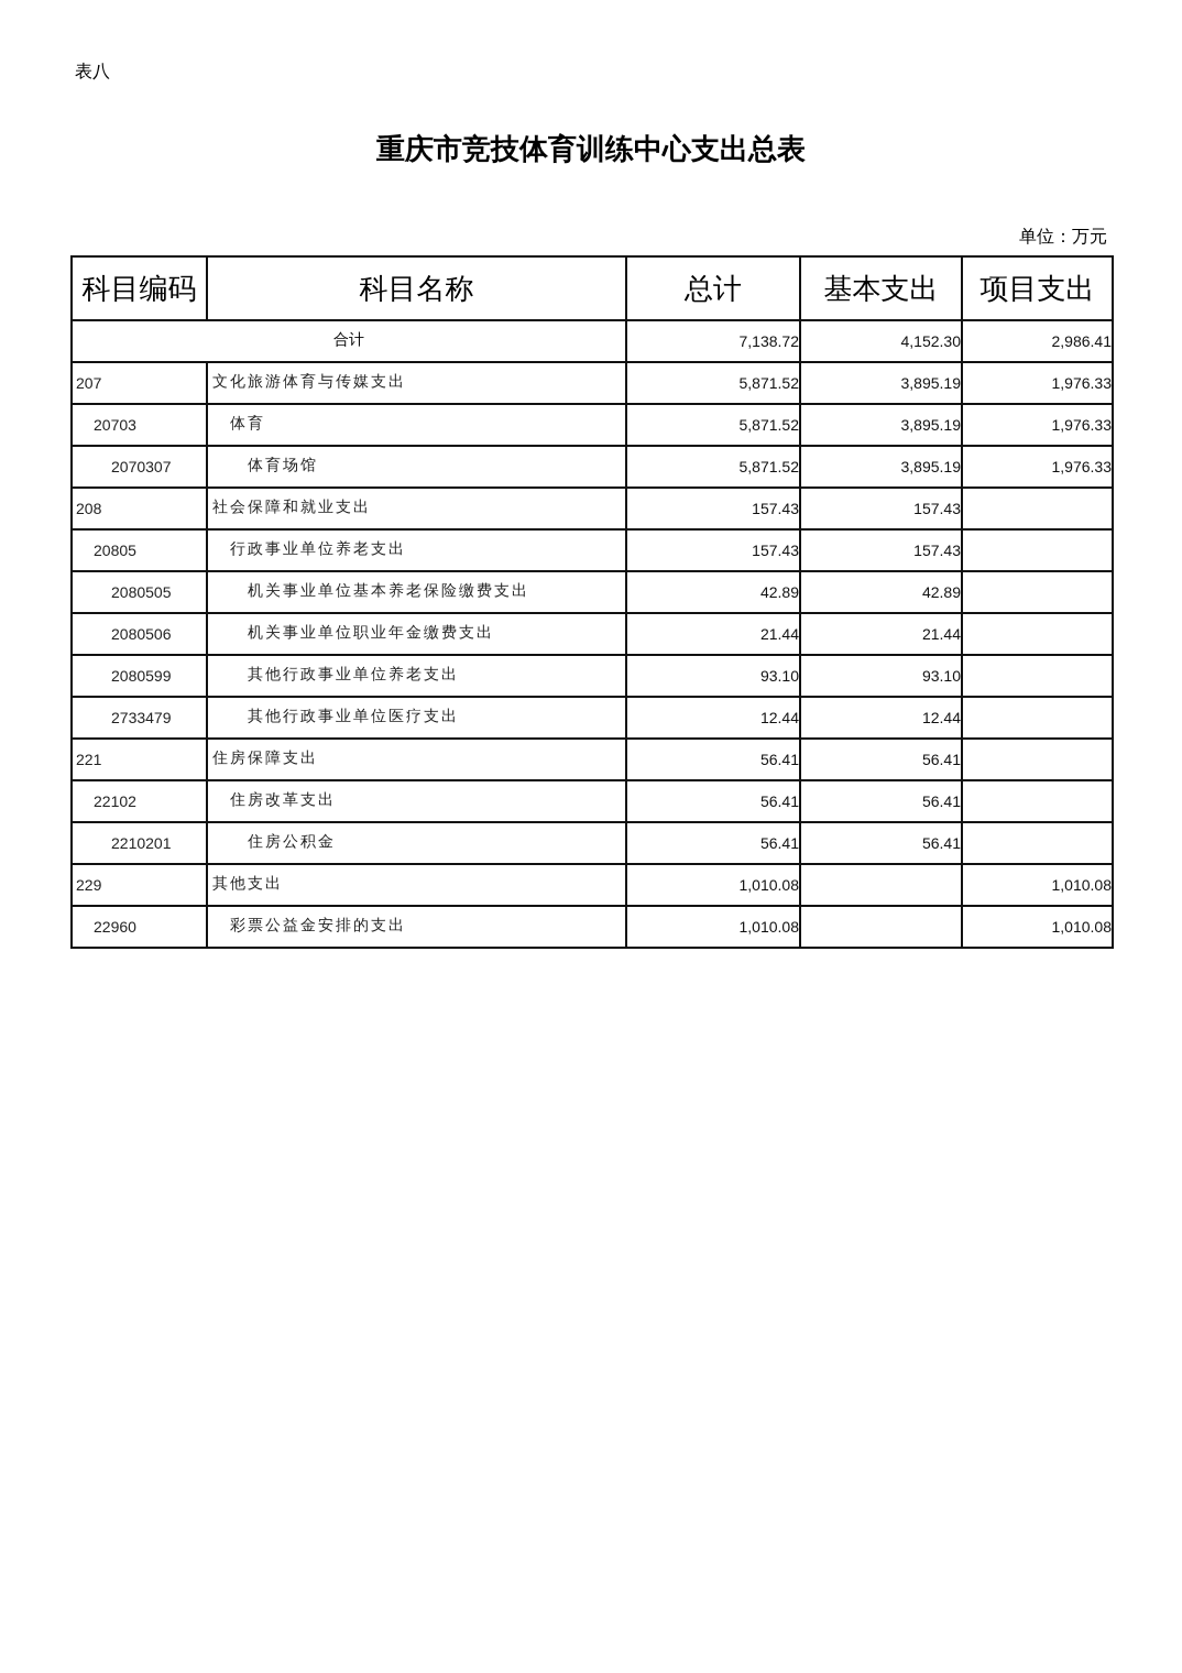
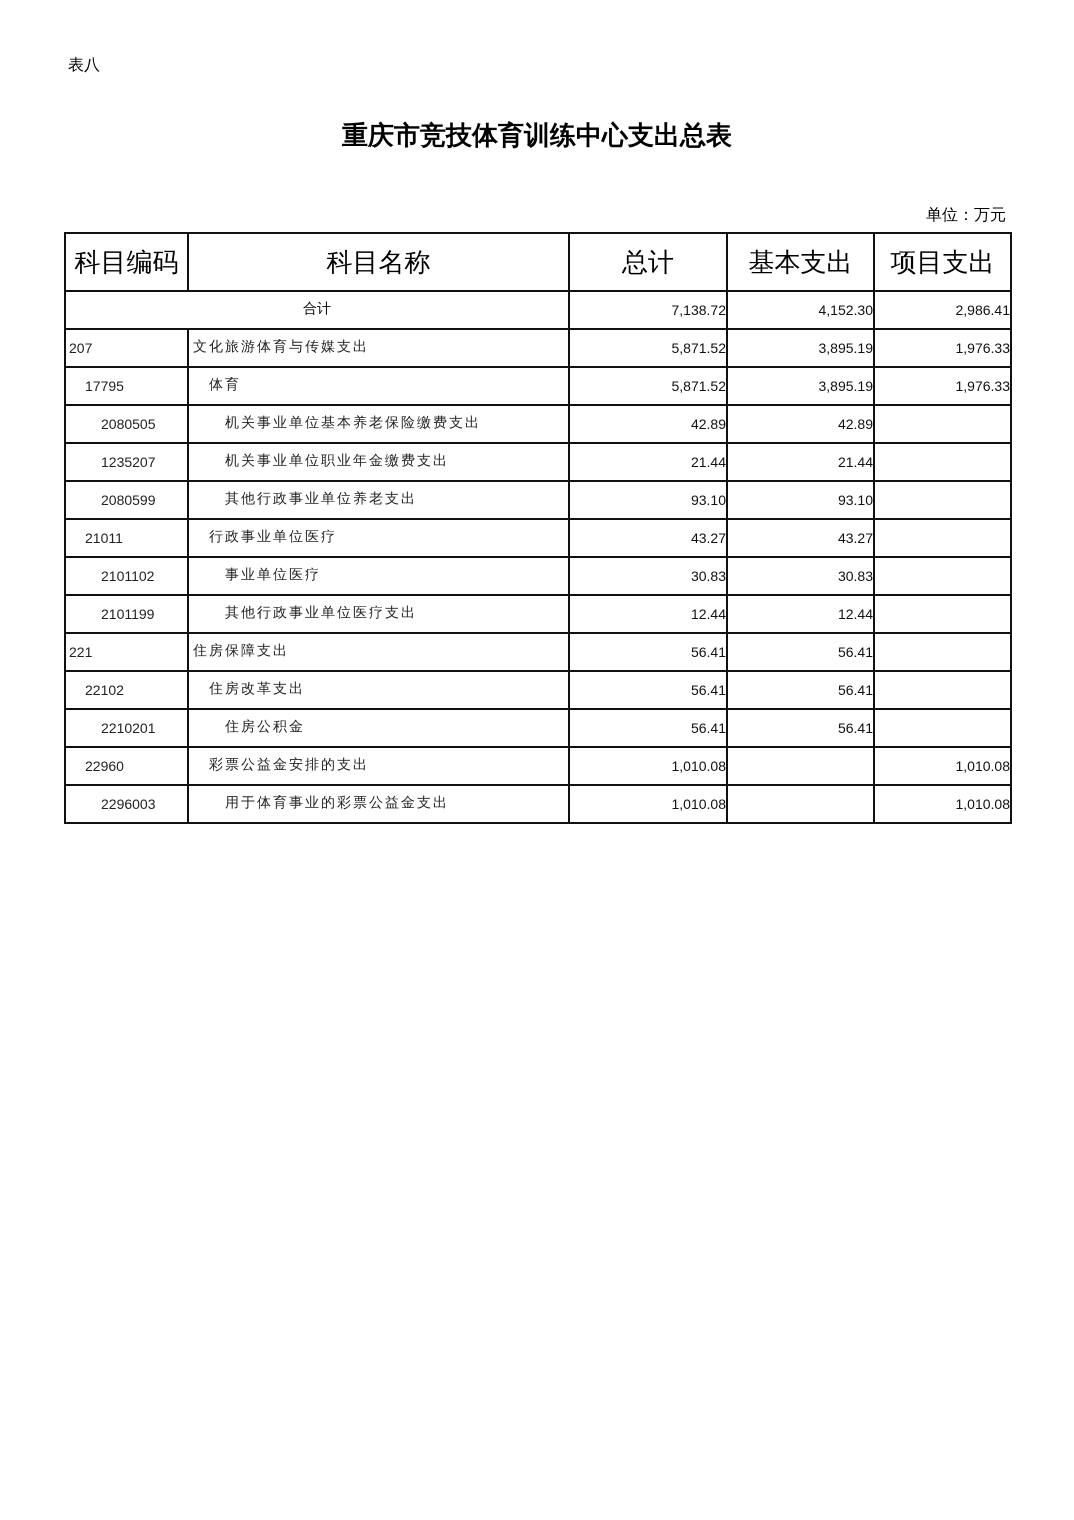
  表八
  重庆市竞技体育训练中心支出总表
  单位：万元
  科目编码	科目名称	总计	基本支出	项目支出
  合计	7,138.72	4,152.30	2,986.41
  207	文化旅游体育与传媒支出	5,871.52	3,895.19	1,976.33
- 20703	体育	5,871.52	3,895.19	1,976.33
+ 17795	体育	5,871.52	3,895.19	1,976.33
- 2070307	体育场馆	5,871.52	3,895.19	1,976.33
- 208	社会保障和就业支出	157.43	157.43
- 20805	行政事业单位养老支出	157.43	157.43
  2080505	机关事业单位基本养老保险缴费支出	42.89	42.89
- 2080506	机关事业单位职业年金缴费支出	21.44	21.44
+ 1235207	机关事业单位职业年金缴费支出	21.44	21.44
  2080599	其他行政事业单位养老支出	93.10	93.10
+ 21011	行政事业单位医疗	43.27	43.27
+ 2101102	事业单位医疗	30.83	30.83
- 2733479	其他行政事业单位医疗支出	12.44	12.44
+ 2101199	其他行政事业单位医疗支出	12.44	12.44
  221	住房保障支出	56.41	56.41
  22102	住房改革支出	56.41	56.41
  2210201	住房公积金	56.41	56.41
- 229	其他支出	1,010.08		1,010.08
  22960	彩票公益金安排的支出	1,010.08		1,010.08
+ 2296003	用于体育事业的彩票公益金支出	1,010.08		1,010.08
